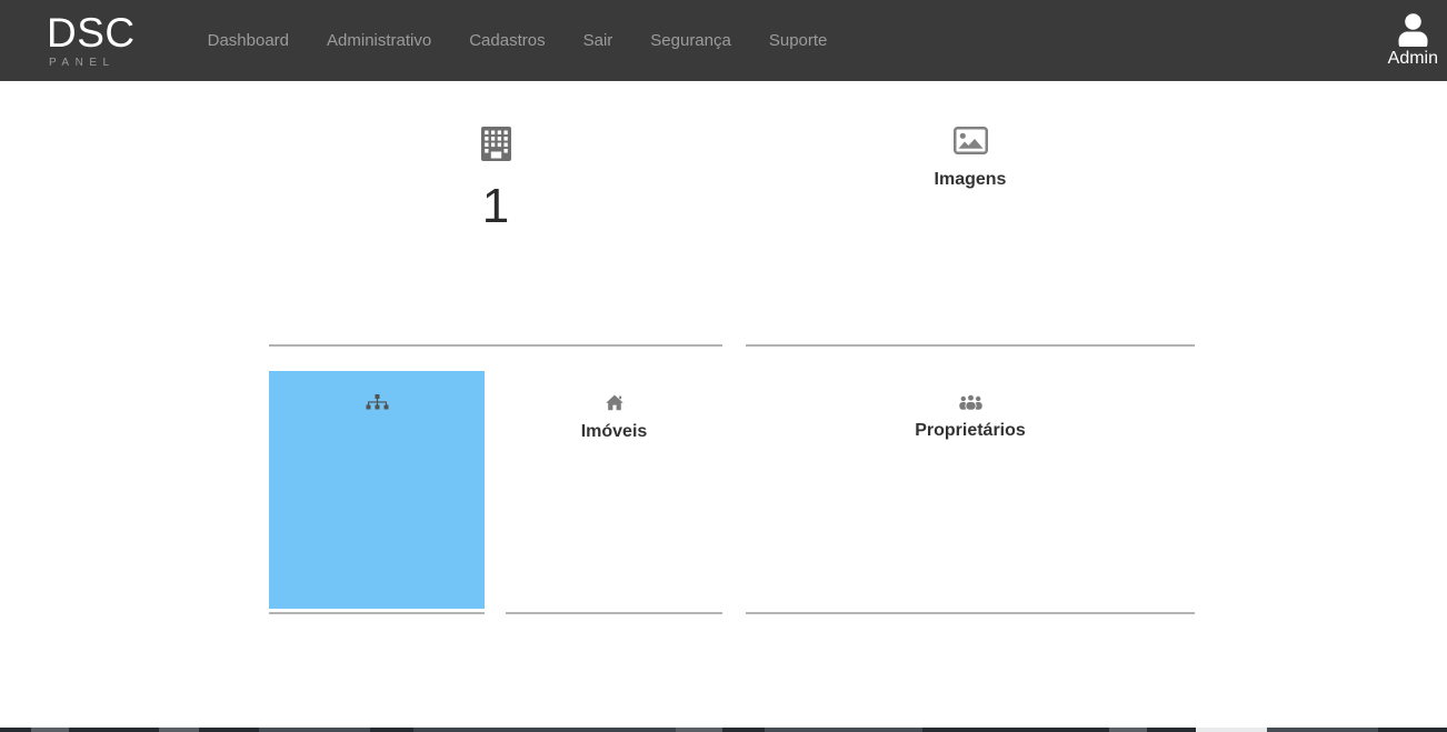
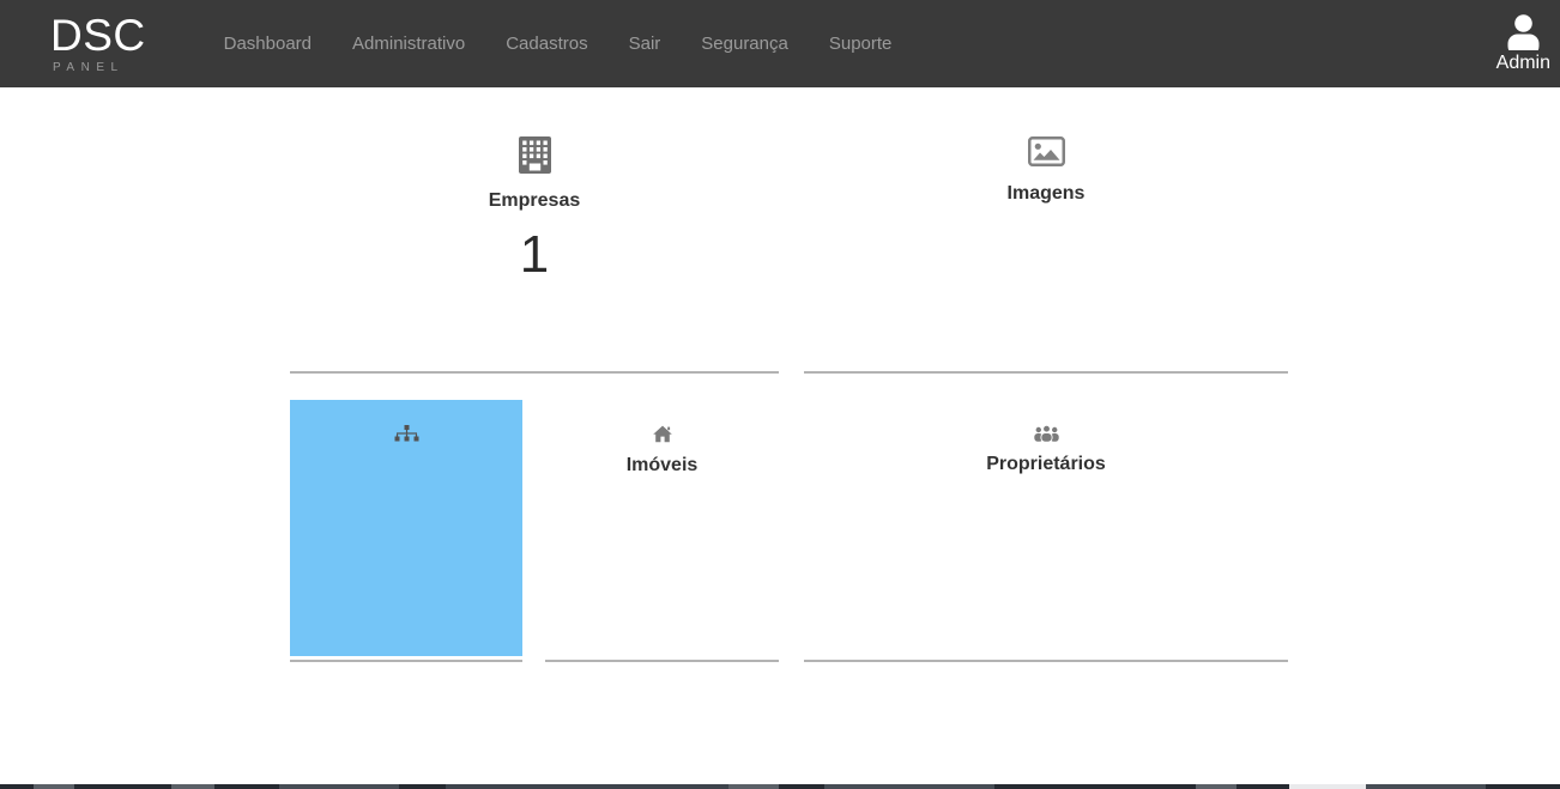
  DSC
  PANEL
  Dashboard
  Administrativo
  Cadastros
  Sair
  Segurança
  Suporte
  Admin
+ Empresas
  1
  Imagens
  Imóveis
  Proprietários
